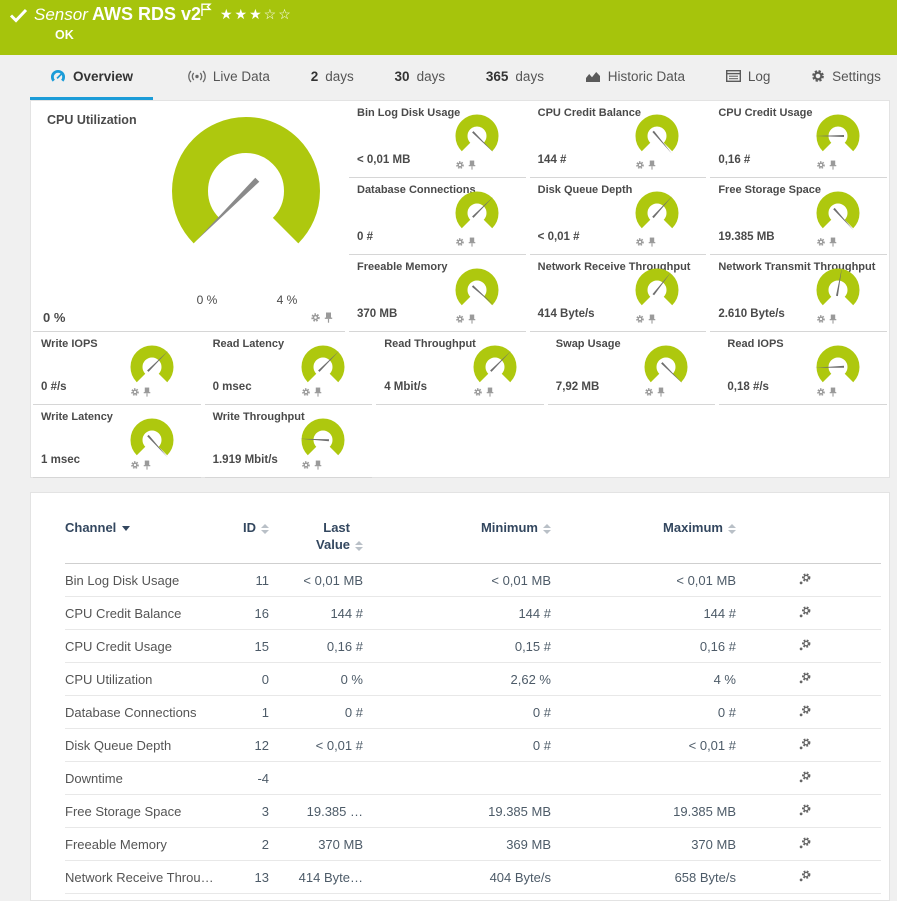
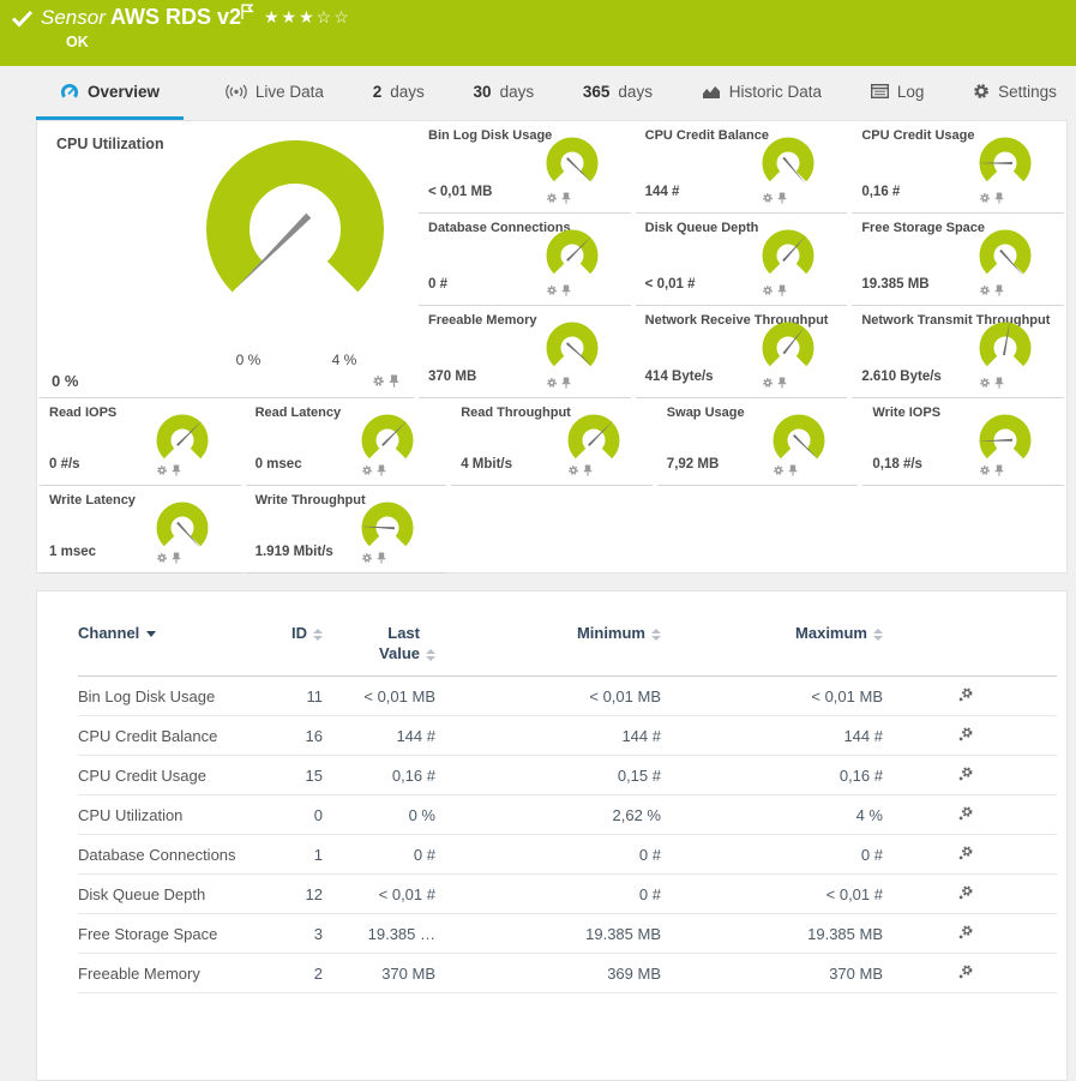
  Sensor
  AWS RDS v2
  ★★★☆☆
  OK
  Overview
  Live Data
  2
  days
  30
  days
  365
  days
  Historic Data
  Log
  Settings
  CPU Utilization
  0 %
  4 %
  0 %
  Bin Log Disk Usage
  < 0,01 MB
  CPU Credit Balance
  144 #
  CPU Credit Usage
  0,16 #
  Database Connections
  0 #
  Disk Queue Depth
  < 0,01 #
  Free Storage Space
  19.385 MB
  Freeable Memory
  370 MB
  Network Receive Throughput
  414 Byte/s
  Network Transmit Throughput
  2.610 Byte/s
- Write IOPS
+ Read IOPS
  0 #/s
  Read Latency
  0 msec
  Read Throughput
  4 Mbit/s
  Swap Usage
  7,92 MB
- Read IOPS
+ Write IOPS
  0,18 #/s
  Write Latency
  1 msec
  Write Throughput
  1.919 Mbit/s
  Channel	ID	Last Value	Minimum	Maximum
  Bin Log Disk Usage	11	< 0,01 MB	< 0,01 MB	< 0,01 MB
  CPU Credit Balance	16	144 #	144 #	144 #
  CPU Credit Usage	15	0,16 #	0,15 #	0,16 #
  CPU Utilization	0	0 %	2,62 %	4 %
  Database Connections	1	0 #	0 #	0 #
  Disk Queue Depth	12	< 0,01 #	0 #	< 0,01 #
- Downtime	-4
  Free Storage Space	3	19.385 …	19.385 MB	19.385 MB
  Freeable Memory	2	370 MB	369 MB	370 MB
- Network Receive Throu…	13	414 Byte…	404 Byte/s	658 Byte/s
